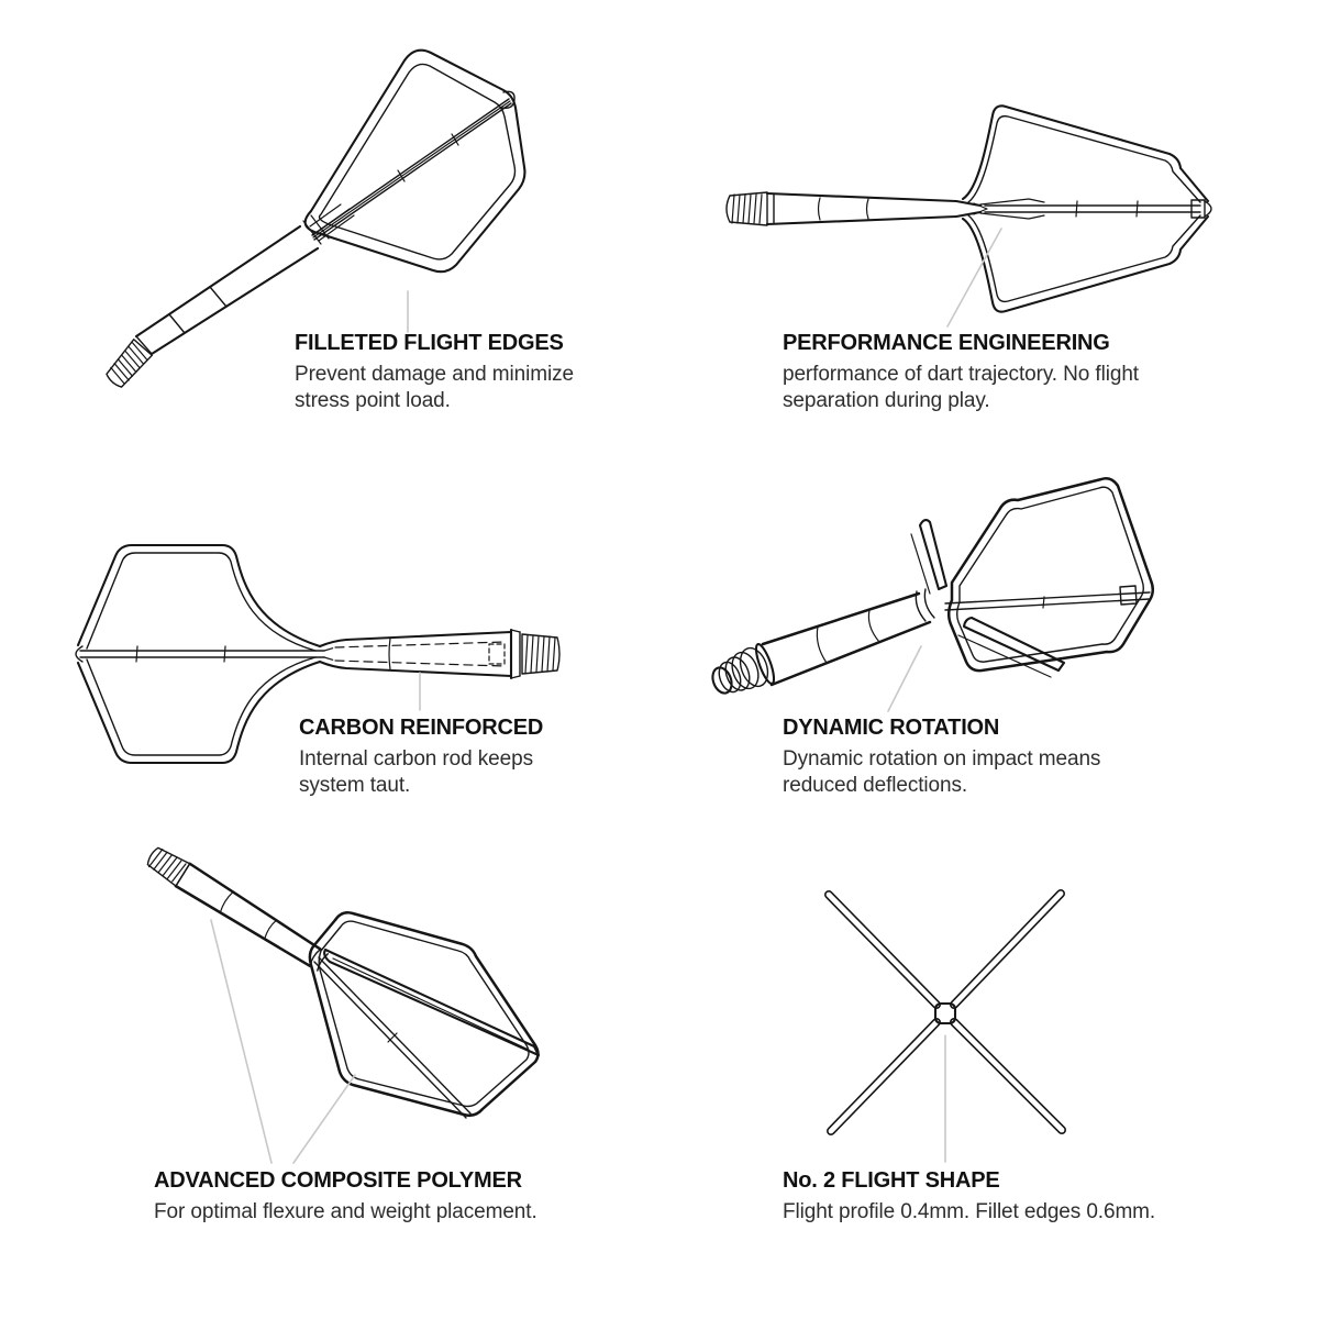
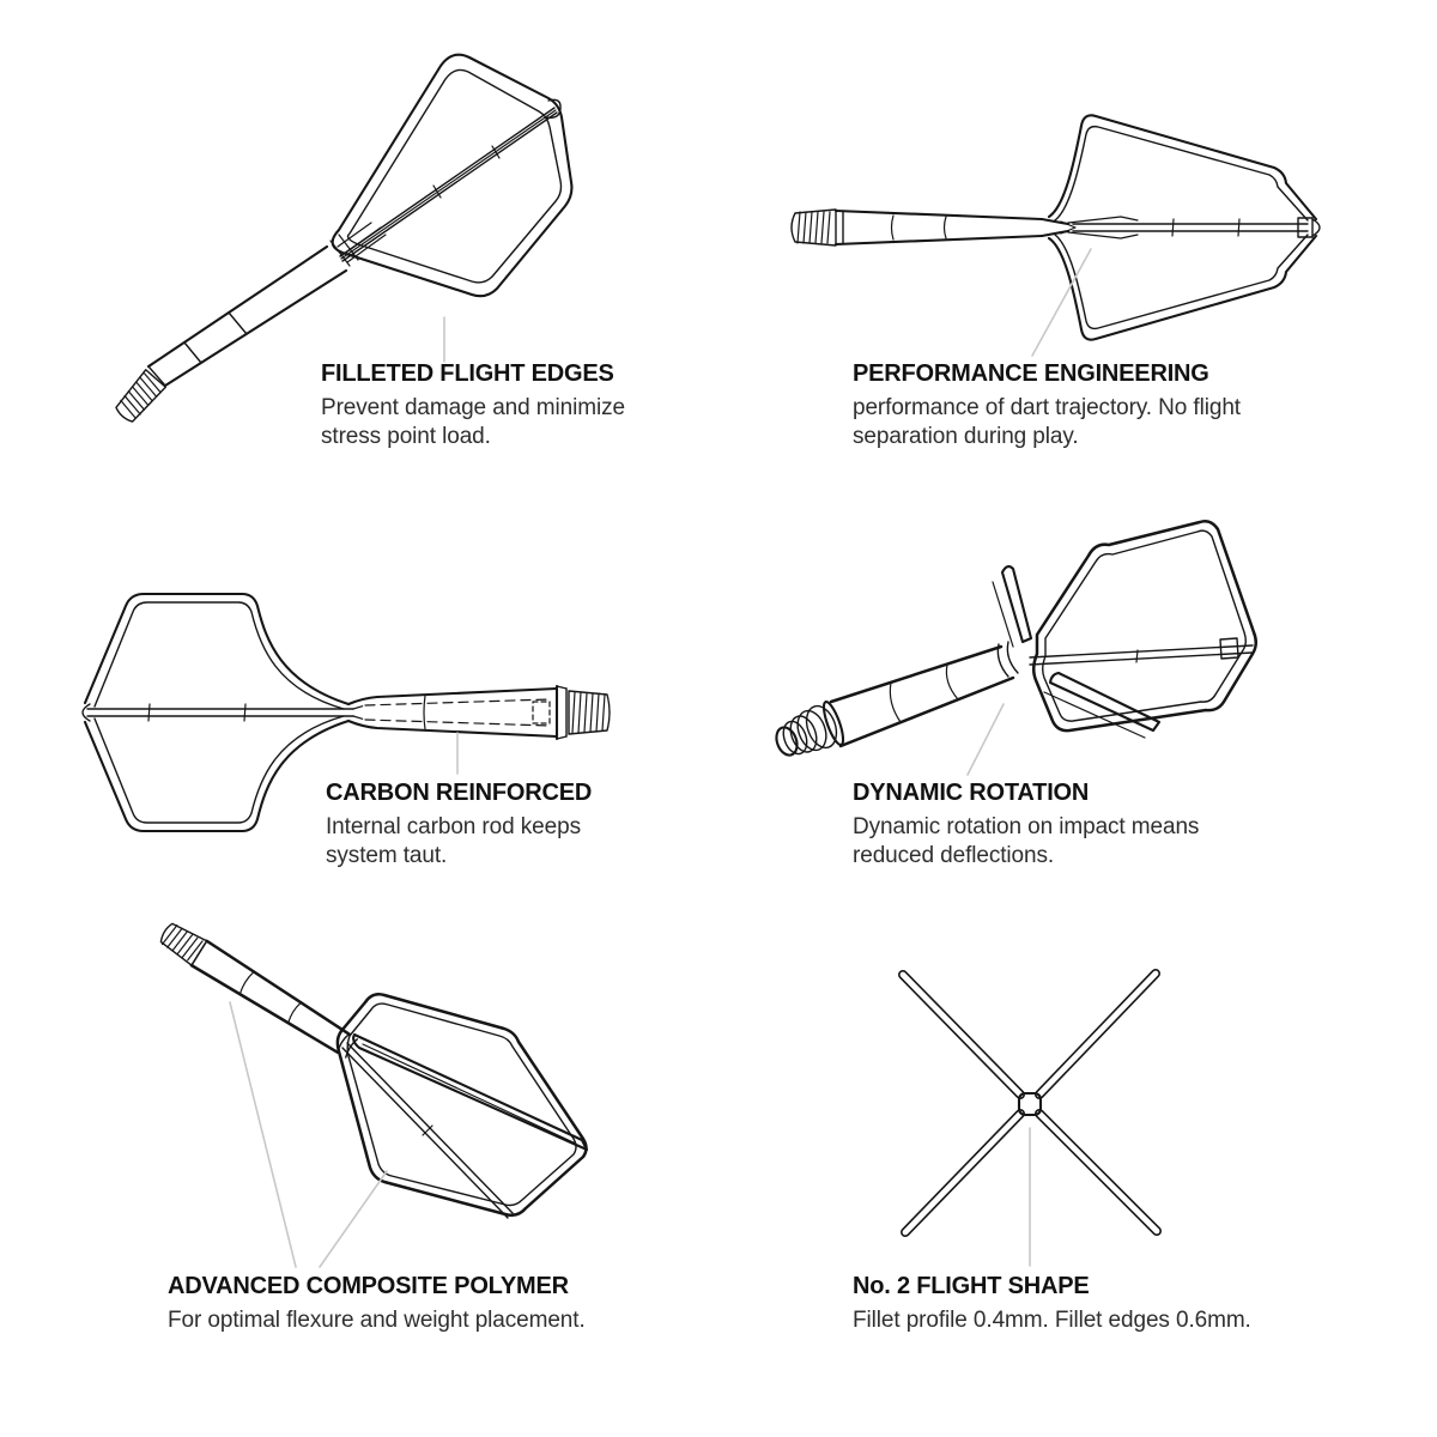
  FILLETED FLIGHT EDGES
  Prevent damage and minimize
  stress point load.
  PERFORMANCE ENGINEERING
  performance of dart trajectory. No flight
  separation during play.
  CARBON REINFORCED
  Internal carbon rod keeps
  system taut.
  DYNAMIC ROTATION
  Dynamic rotation on impact means
  reduced deflections.
  ADVANCED COMPOSITE POLYMER
  For optimal flexure and weight placement.
  No. 2 FLIGHT SHAPE
- Flight profile 0.4mm. Fillet edges 0.6mm.
+ Fillet profile 0.4mm. Fillet edges 0.6mm.
